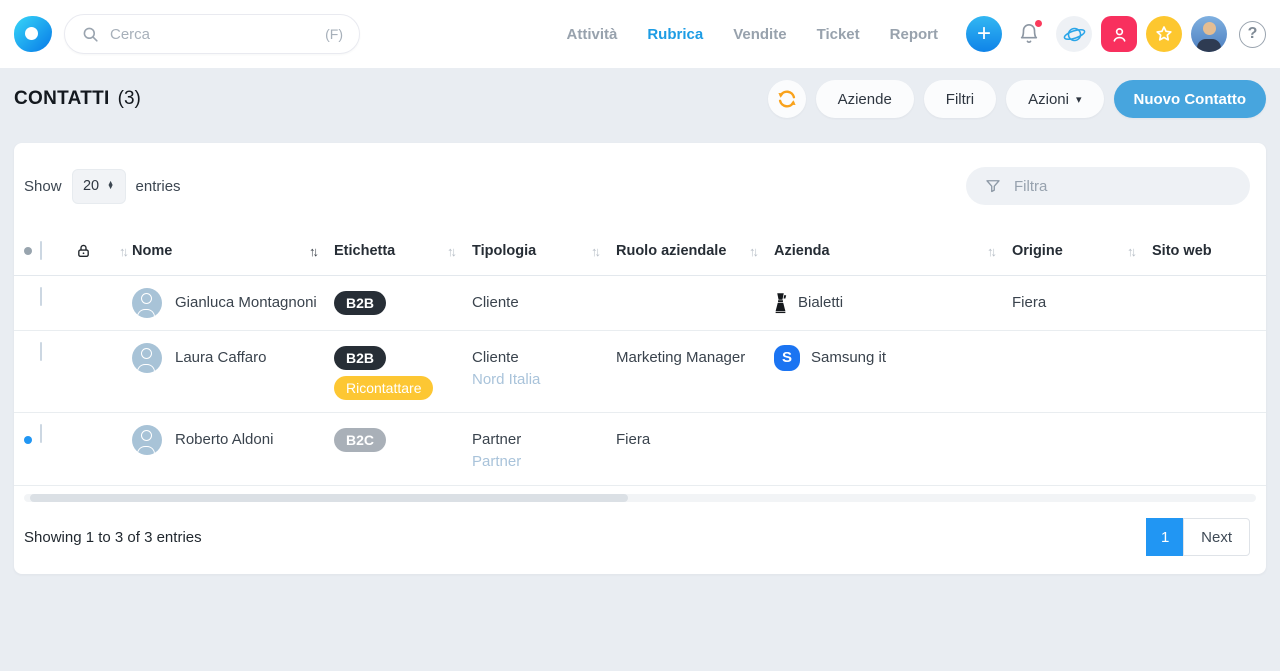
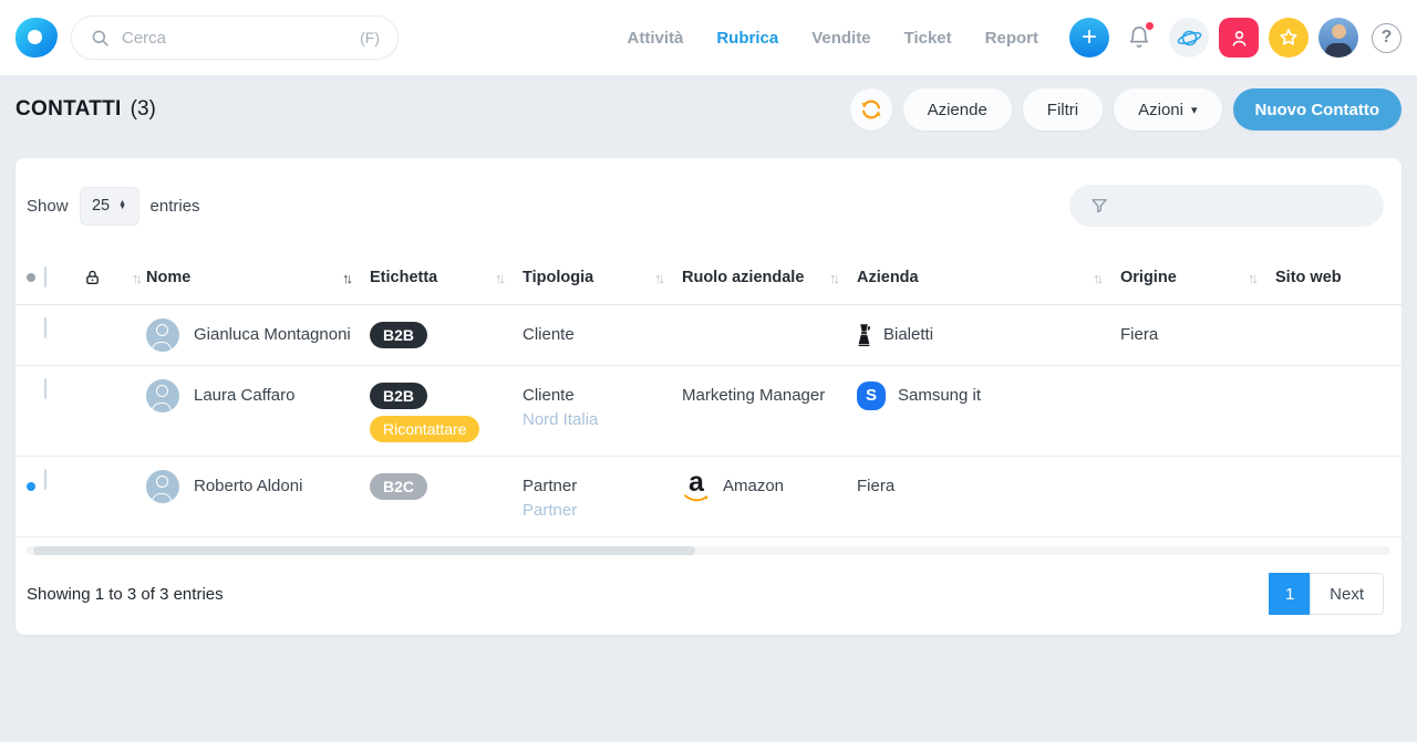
  Cerca
  (F)
  Attività
  Rubrica
  Vendite
  Ticket
  Report
  +
  ?
  CONTATTI
  (3)
  Aziende
  Filtri
  Azioni
  ▾
  Nuovo Contatto
  Show
- 20
+ 25
  entries
- Filtra
  ↑↓
  Nome
  ↑↓
  Etichetta
  ↑↓
  Tipologia
  ↑↓
  Ruolo aziendale
  ↑↓
  Azienda
  ↑↓
  Origine
  ↑↓
  Sito web
  Gianluca Montagnoni
  B2B
  Cliente
  Bialetti
  Fiera
  Laura Caffaro
  B2B
  Ricontattare
  Cliente
  Nord Italia
  Marketing Manager
  S
  Samsung it
  Roberto Aldoni
  B2C
  Partner
  Partner
+ a
+ Amazon
  Fiera
  Showing 1 to 3 of 3 entries
  1
  Next
